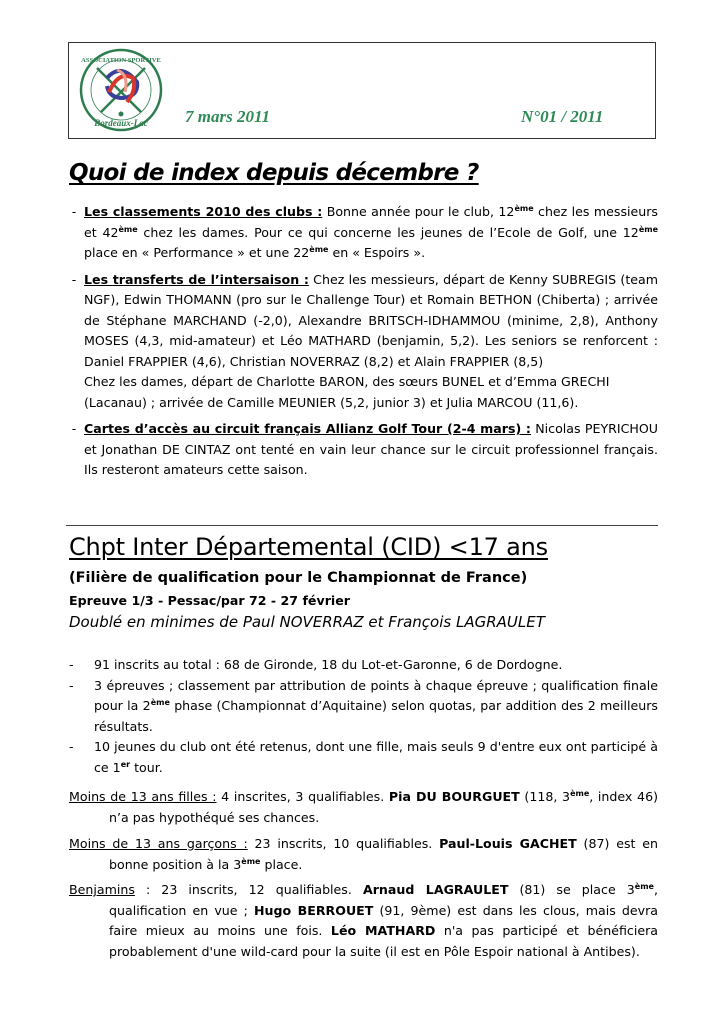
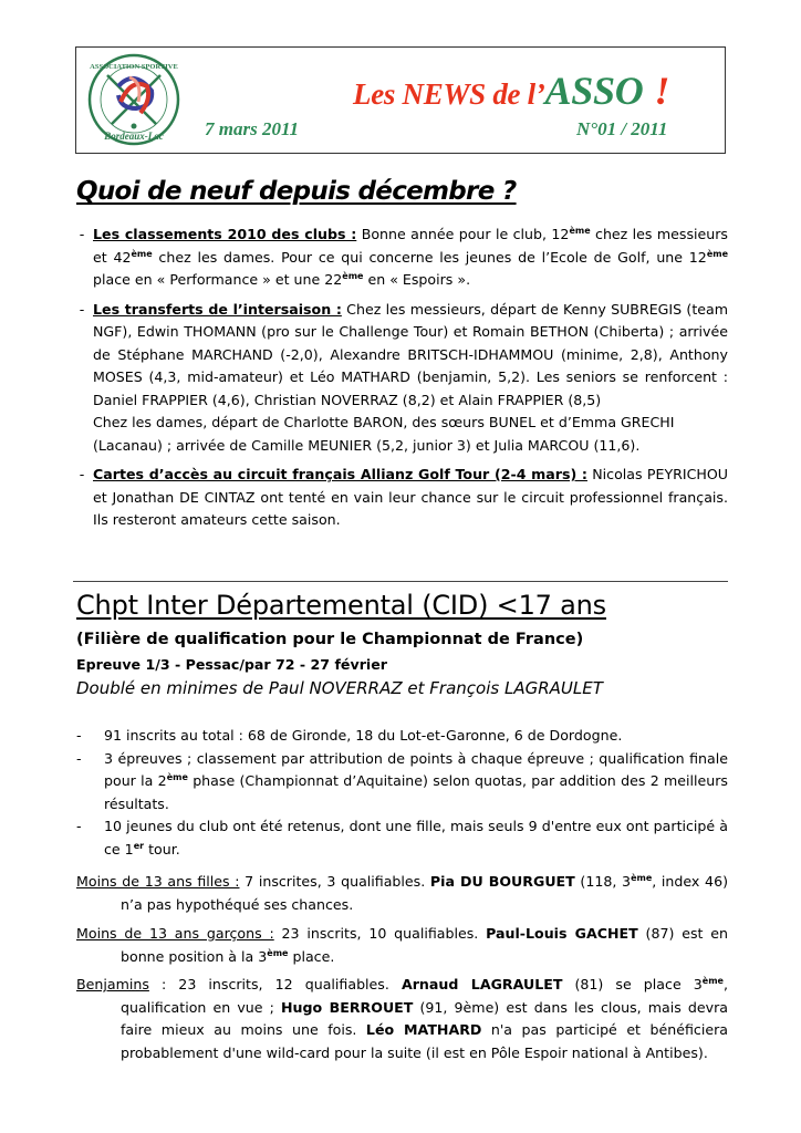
  Bordeaux-Lac
+ Les NEWS de l’ASSO !
  7 mars 2011
  N°01 / 2011
- Quoi de index depuis décembre ?
+ Quoi de neuf depuis décembre ?
  -
  Les classements 2010 des clubs : Bonne année pour le club, 12ème chez les messieurs et 42ème chez les dames. Pour ce qui concerne les jeunes de l’Ecole de Golf, une 12ème place en « Performance » et une 22ème en « Espoirs ».
  -
  Les transferts de l’intersaison : Chez les messieurs, départ de Kenny SUBREGIS (team NGF), Edwin THOMANN (pro sur le Challenge Tour) et Romain BETHON (Chiberta) ; arrivée de Stéphane MARCHAND (-2,0), Alexandre BRITSCH-IDHAMMOU (minime, 2,8), Anthony MOSES (4,3, mid-amateur) et Léo MATHARD (benjamin, 5,2). Les seniors se renforcent : Daniel FRAPPIER (4,6), Christian NOVERRAZ (8,2) et Alain FRAPPIER (8,5)
  Chez les dames, départ de Charlotte BARON, des sœurs BUNEL et d’Emma GRECHI (Lacanau) ; arrivée de Camille MEUNIER (5,2, junior 3) et Julia MARCOU (11,6).
  -
  Cartes d’accès au circuit français Allianz Golf Tour (2-4 mars) : Nicolas PEYRICHOU et Jonathan DE CINTAZ ont tenté en vain leur chance sur le circuit professionnel français. Ils resteront amateurs cette saison.
  Chpt Inter Départemental (CID) <17 ans
  (Filière de qualification pour le Championnat de France)
  Epreuve 1/3 - Pessac/par 72 - 27 février
  Doublé en minimes de Paul NOVERRAZ et François LAGRAULET
  -
  91 inscrits au total : 68 de Gironde, 18 du Lot-et-Garonne, 6 de Dordogne.
  -
  3 épreuves ; classement par attribution de points à chaque épreuve ; qualification finale pour la 2ème phase (Championnat d’Aquitaine) selon quotas, par addition des 2 meilleurs résultats.
  -
  10 jeunes du club ont été retenus, dont une fille, mais seuls 9 d'entre eux ont participé à ce 1er tour.
- Moins de 13 ans filles : 4 inscrites, 3 qualifiables. Pia DU BOURGUET (118, 3ème, index 46) n’a pas hypothéqué ses chances.
+ Moins de 13 ans filles : 7 inscrites, 3 qualifiables. Pia DU BOURGUET (118, 3ème, index 46) n’a pas hypothéqué ses chances.
  Moins de 13 ans garçons : 23 inscrits, 10 qualifiables. Paul-Louis GACHET (87) est en bonne position à la 3ème place.
  Benjamins : 23 inscrits, 12 qualifiables. Arnaud LAGRAULET (81) se place 3ème, qualification en vue ; Hugo BERROUET (91, 9ème) est dans les clous, mais devra faire mieux au moins une fois. Léo MATHARD n'a pas participé et bénéficiera probablement d'une wild-card pour la suite (il est en Pôle Espoir national à Antibes).
